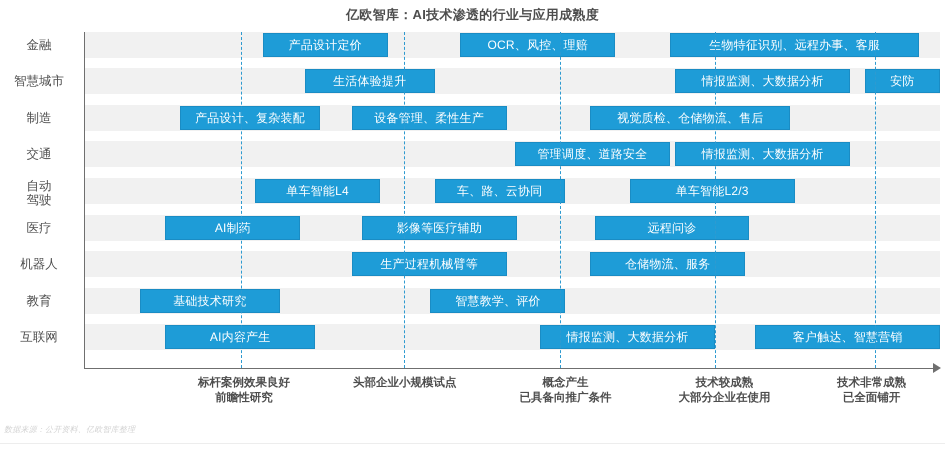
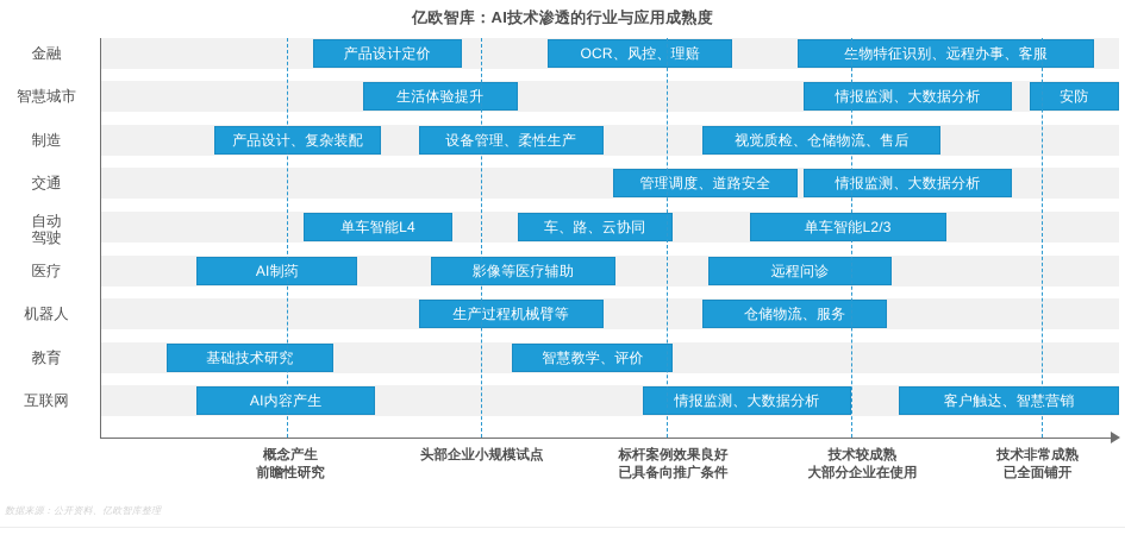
  亿欧智库：AI技术渗透的行业与应用成熟度
  金融
  智慧城市
  制造
  交通
  自动
  驾驶
  医疗
  机器人
  教育
  互联网
  产品设计定价
  OCR、风控、理赔
  生物特征识别、远程办事、客服
  生活体验提升
  情报监测、大数据分析
  安防
  产品设计、复杂装配
  设备管理、柔性生产
  视觉质检、仓储物流、售后
  管理调度、道路安全
  情报监测、大数据分析
  单车智能L4
  车、路、云协同
  单车智能L2/3
  AI制药
  影像等医疗辅助
  远程问诊
  生产过程机械臂等
  仓储物流、服务
  基础技术研究
  智慧教学、评价
  AI内容产生
  情报监测、大数据分析
  客户触达、智慧营销
- 标杆案例效果良好
+ 概念产生
  前瞻性研究
  头部企业小规模试点
- 概念产生
+ 标杆案例效果良好
  已具备向推广条件
  技术较成熟
  大部分企业在使用
  技术非常成熟
  已全面铺开
  数据来源：公开资料、亿欧智库整理
